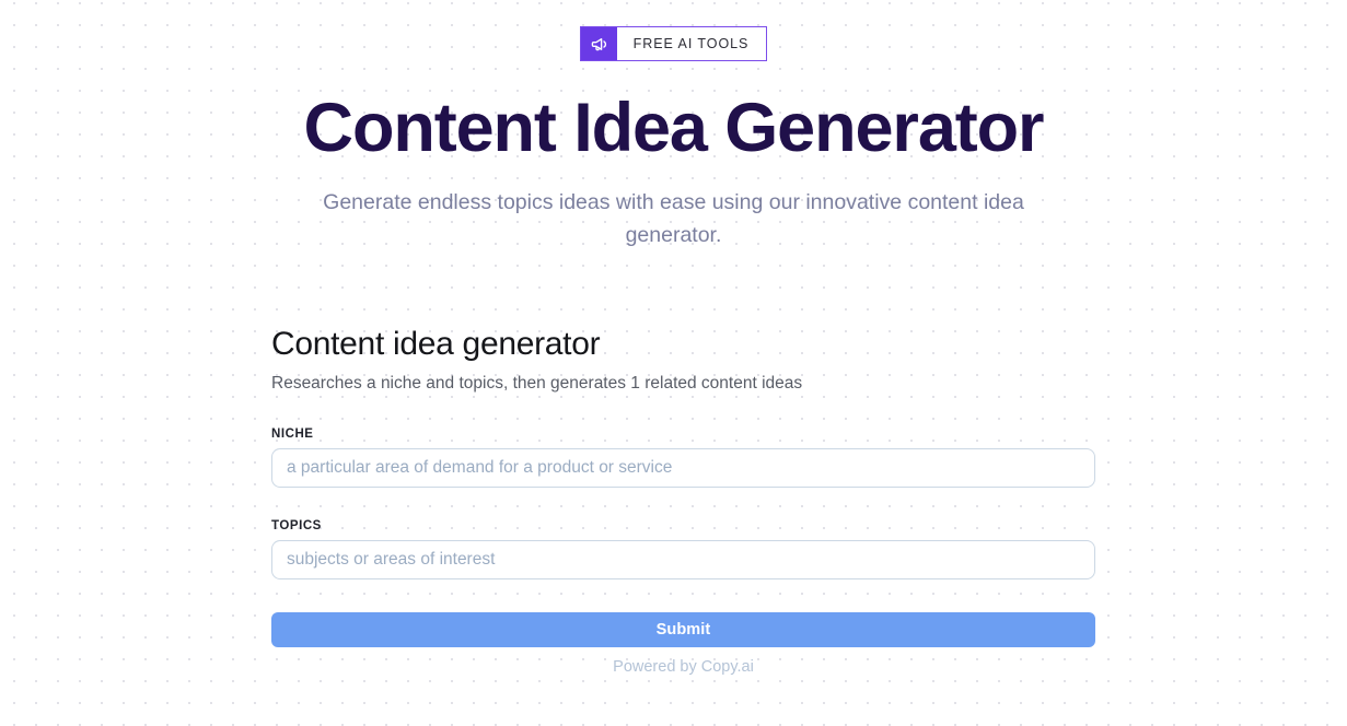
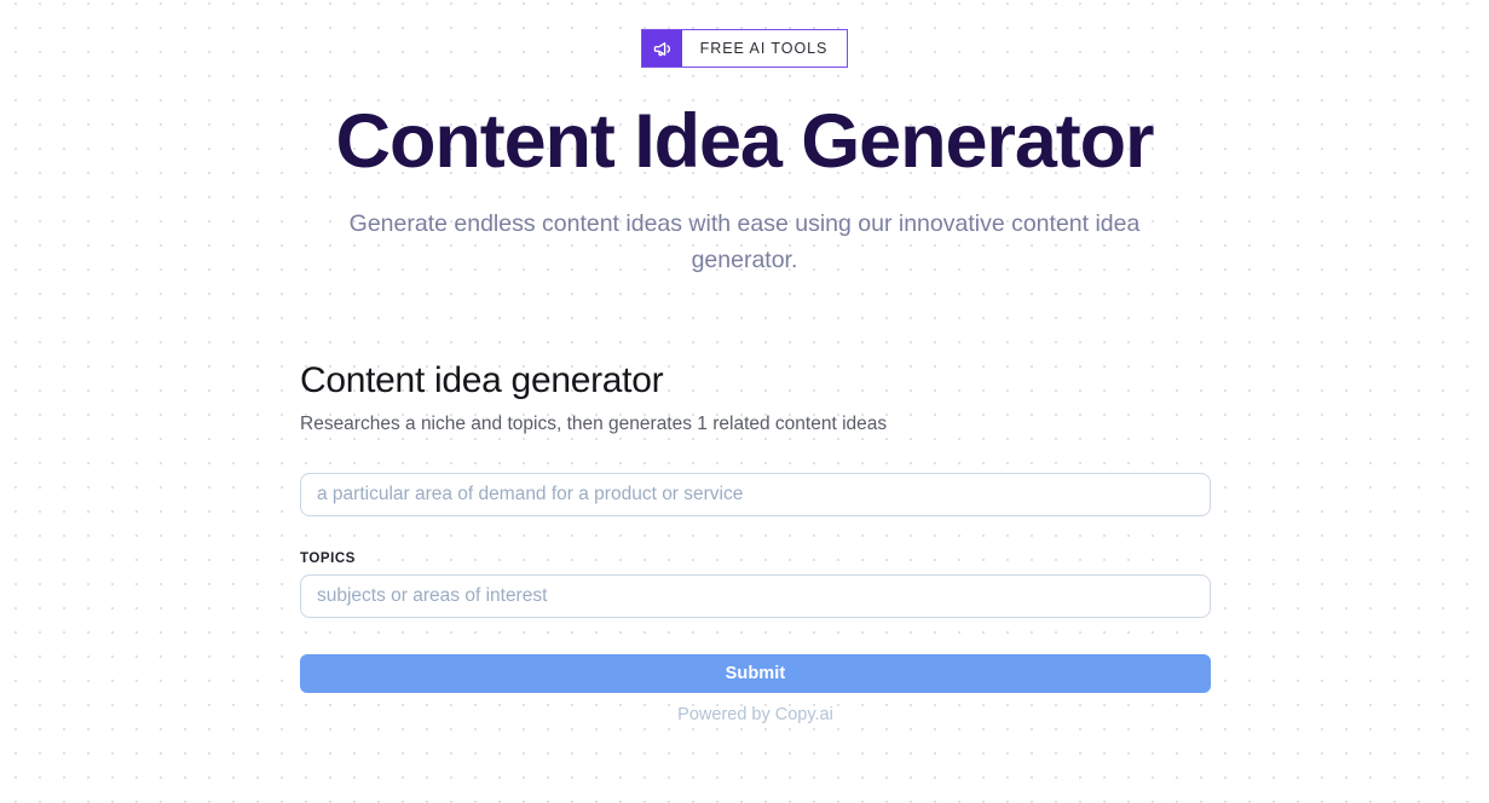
  FREE AI TOOLS
  Content Idea Generator
- Generate endless topics ideas with ease using our innovative content idea generator.
+ Generate endless content ideas with ease using our innovative content idea generator.
  Content idea generator
  Researches a niche and topics, then generates 1 related content ideas
- NICHE
  a particular area of demand for a product or service
  TOPICS
  subjects or areas of interest
  Submit
  Powered by Copy.ai
